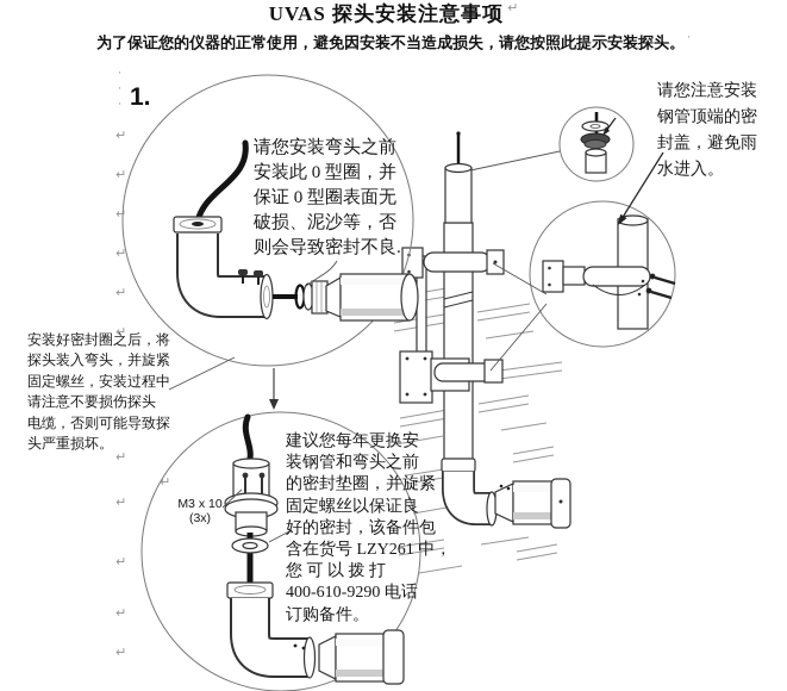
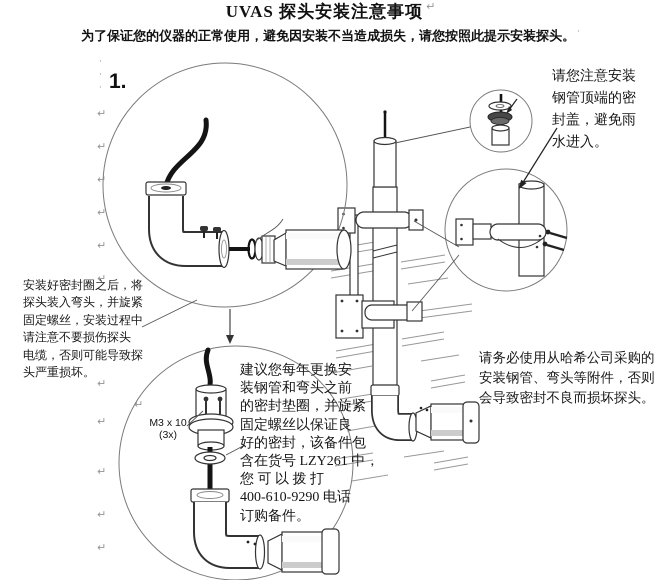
  UVAS 探头安装注意事项
  ↵
  为了保证您的仪器的正常使用，避免因安装不当造成损失，请您按照此提示安装探头。
  ·
  1.
- 请您安装弯头之前
- 安装此 0 型圈，并
- 保证 0 型圈表面无
- 破损、泥沙等，否
- 则会导致密封不良.
  请您注意安装
  钢管顶端的密
  封盖，避免雨
  水进入。
  安装好密封圈之后，将
  探头装入弯头，并旋紧
  固定螺丝，安装过程中
  请注意不要损伤探头
  电缆，否则可能导致探
  头严重损坏。
  建议您每年更换安
  装钢管和弯头之前
  的密封垫圈，并旋紧
  固定螺丝以保证良
  好的密封，该备件包
  含在货号 LZY261 中，
  您 可 以 拨 打
  400-610-9290 电话
  订购备件。
+ 请务必使用从哈希公司采购的
+ 安装钢管、弯头等附件，否则
+ 会导致密封不良而损坏探头。
  M3 x 10
  (3x)
  ·
  ·
  ·
  ↵
  ↵
  ↵
  ↵
  ↵
  ↵
  ↵
  ↵
  ↵
  ↵
  ↵
  ↵
